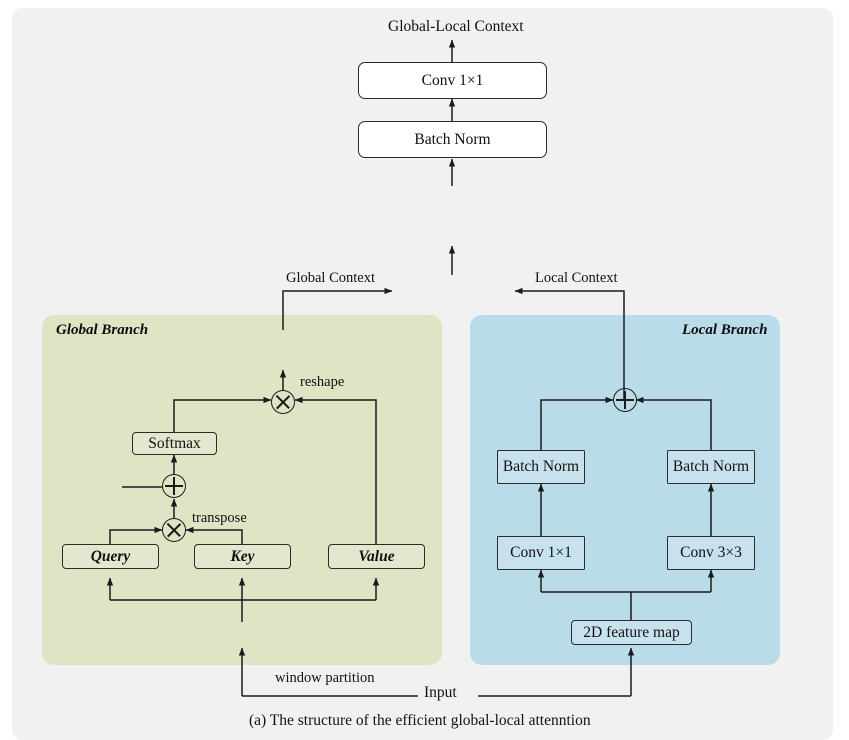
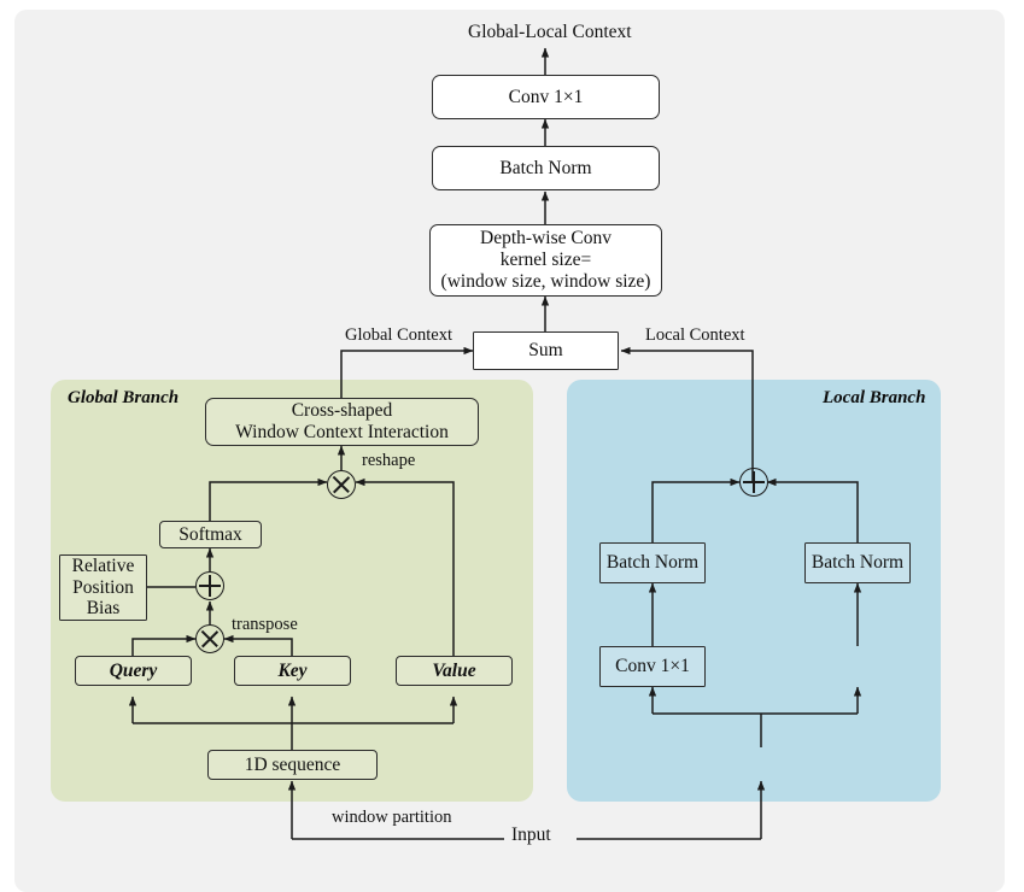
  Global Branch
  Local Branch
  Global-Local Context
  Conv 1×1
  Batch Norm
+ Depth-wise Conv
+ kernel size=
+ (window size, window size)
+ Sum
  Global Context
  Local Context
+ Cross-shaped
+ Window Context Interaction
  reshape
  Softmax
+ Relative
+ Position
+ Bias
  transpose
  Query
  Key
  Value
+ 1D sequence
  Batch Norm
  Batch Norm
  Conv 1×1
- Conv 3×3
- 2D feature map
  window partition
  Input
- (a) The structure of the efficient global-local attenntion
